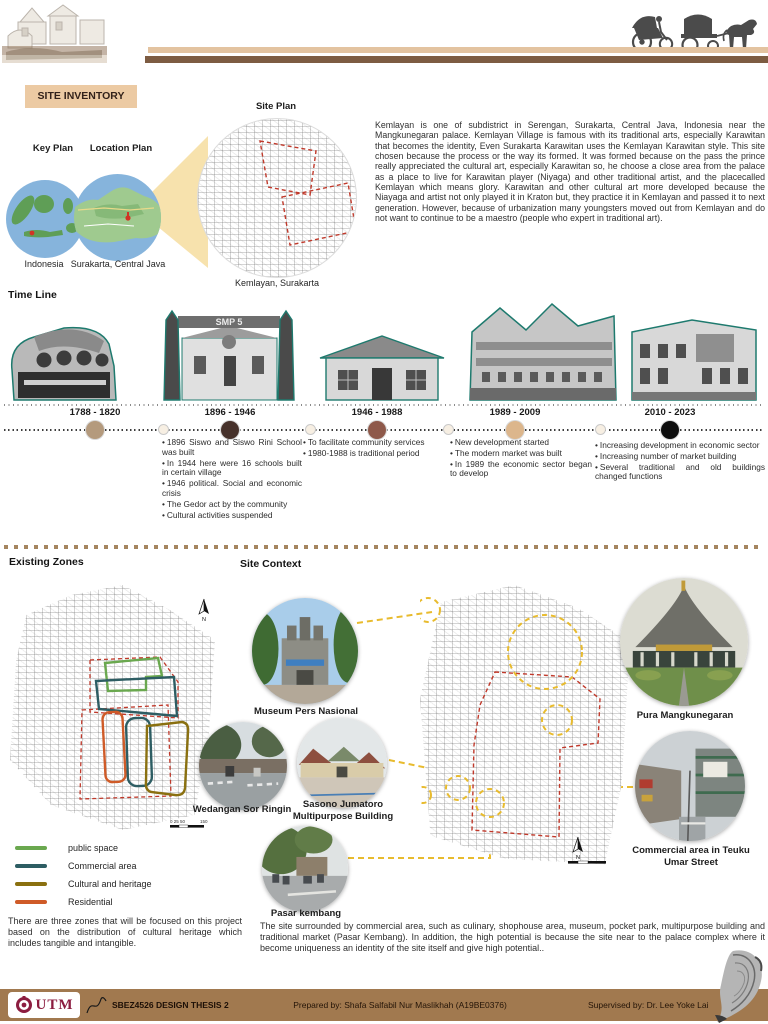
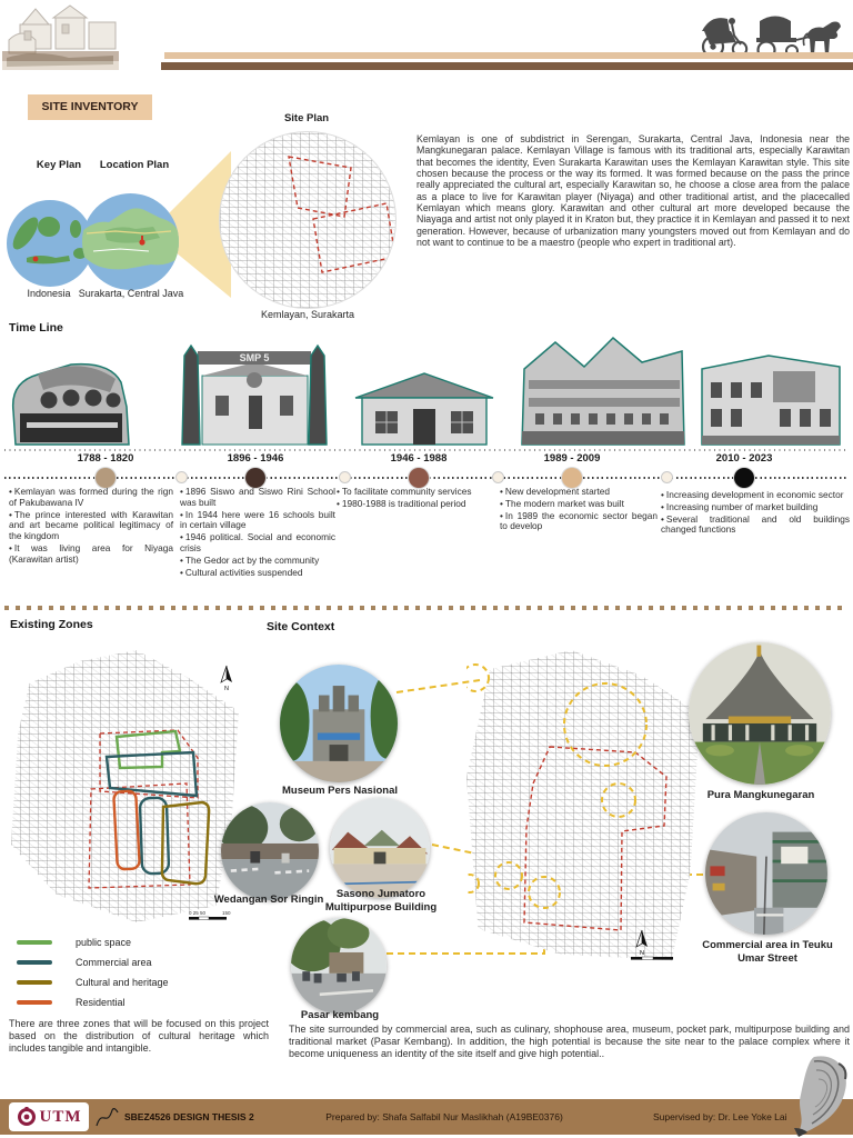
  SITE INVENTORY
  Key Plan
  Location Plan
  Site Plan
  Indonesia
  Surakarta, Central Java
  Kemlayan, Surakarta
  Kemlayan is one of subdistrict in Serengan, Surakarta, Central Java, Indonesia near the Mangkunegaran palace. Kemlayan Village is famous with its traditional arts, especially Karawitan that becomes the identity, Even Surakarta Karawitan uses the Kemlayan Karawitan style. This site chosen because the process or the way its formed. It was formed because on the pass the prince really appreciated the cultural art, especially Karawitan so, he choose a close area from the palace as a place to live for Karawitan player (Niyaga) and other traditional artist, and the placecalled Kemlayan which means glory. Karawitan and other cultural art more developed because the Niayaga and artist not only played it in Kraton but, they practice it in Kemlayan and passed it to next generation. However, because of urbanization many youngsters moved out from Kemlayan and do not want to continue to be a maestro (people who expert in traditional art).
  Time Line
  SMP 5
  1788 - 1820
  1896 - 1946
  1946 - 1988
  1989 - 2009
  2010 - 2023
+ Kemlayan was formed during the rign of Pakubawana IV
+ The prince interested with Karawitan and art became political legitimacy of the kingdom
+ It was living area for Niyaga (Karawitan artist)
  1896 Siswo and Siswo Rini School was built
  In 1944 here were 16 schools built in certain village
  1946 political. Social and economic crisis
  The Gedor act by the community
  Cultural activities suspended
  To facilitate community services
  1980-1988 is traditional period
  New development started
  The modern market was built
  In 1989 the economic sector began to develop
  Increasing development in economic sector
  Increasing number of market building
  Several traditional and old buildings changed functions
  Existing Zones
  Site Context
  public space
  Commercial area
  Cultural and heritage
  Residential
  There are three zones that will be focused on this project based on the distribution of cultural heritage which includes tangible and intangible.
  Museum Pers Nasional
  Wedangan Sor Ringin
  Sasono Jumatoro Multipurpose Building
  Pasar kembang
  Pura Mangkunegaran
  Commercial area in Teuku Umar Street
  The site surrounded by commercial area, such as culinary, shophouse area, museum, pocket park, multipurpose building and traditional market (Pasar Kembang). In addition, the high potential is because the site near to the palace complex where it become uniqueness an identity of the site itself and give high potential..
  UTM
  SBEZ4526 DESIGN THESIS 2
  Prepared by: Shafa Salfabil Nur Maslikhah (A19BE0376)
  Supervised by: Dr. Lee Yoke Lai
